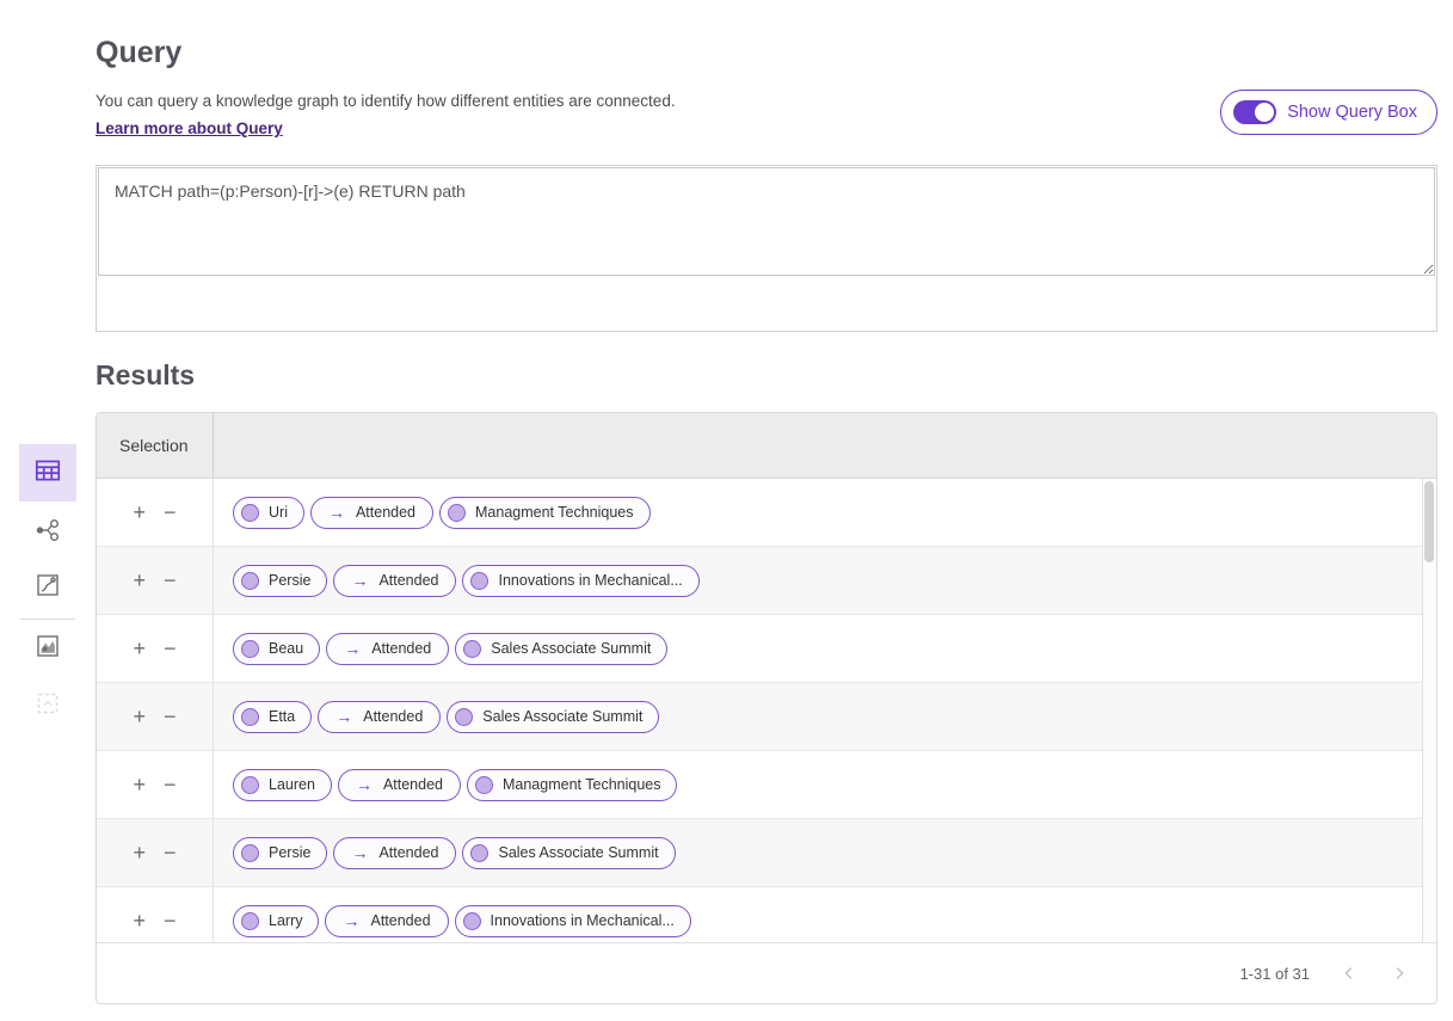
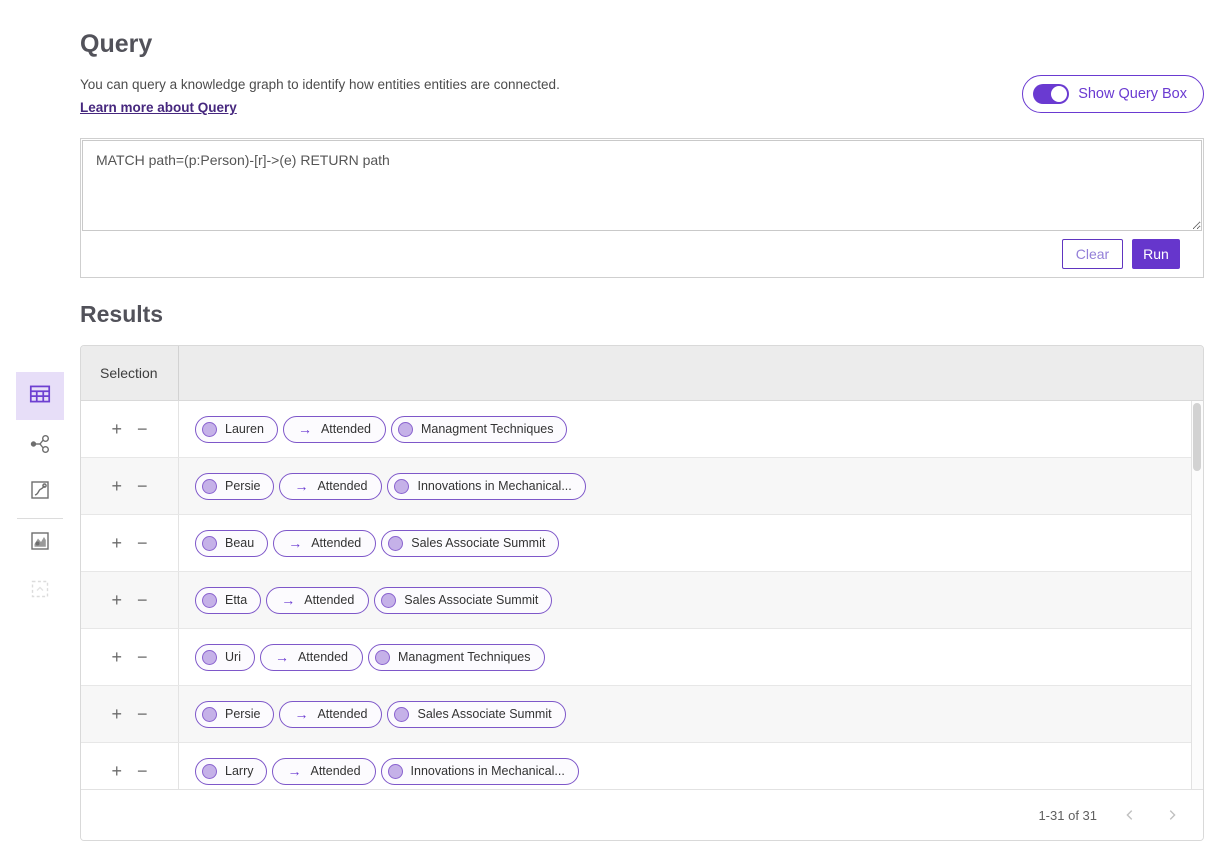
  Query
- You can query a knowledge graph to identify how different entities are connected.
+ You can query a knowledge graph to identify how entities entities are connected.
  Learn more about Query
  Show Query Box
  MATCH path=(p:Person)-[r]->(e) RETURN path
+ Clear
+ Run
  Results
  Selection
  +
  −
- Uri
+ Lauren
  →
  Attended
  Managment Techniques
  +
  −
  Persie
  →
  Attended
  Innovations in Mechanical...
  +
  −
  Beau
  →
  Attended
  Sales Associate Summit
  +
  −
  Etta
  →
  Attended
  Sales Associate Summit
  +
  −
- Lauren
+ Uri
  →
  Attended
  Managment Techniques
  +
  −
  Persie
  →
  Attended
  Sales Associate Summit
  +
  −
  Larry
  →
  Attended
  Innovations in Mechanical...
  1-31 of 31
